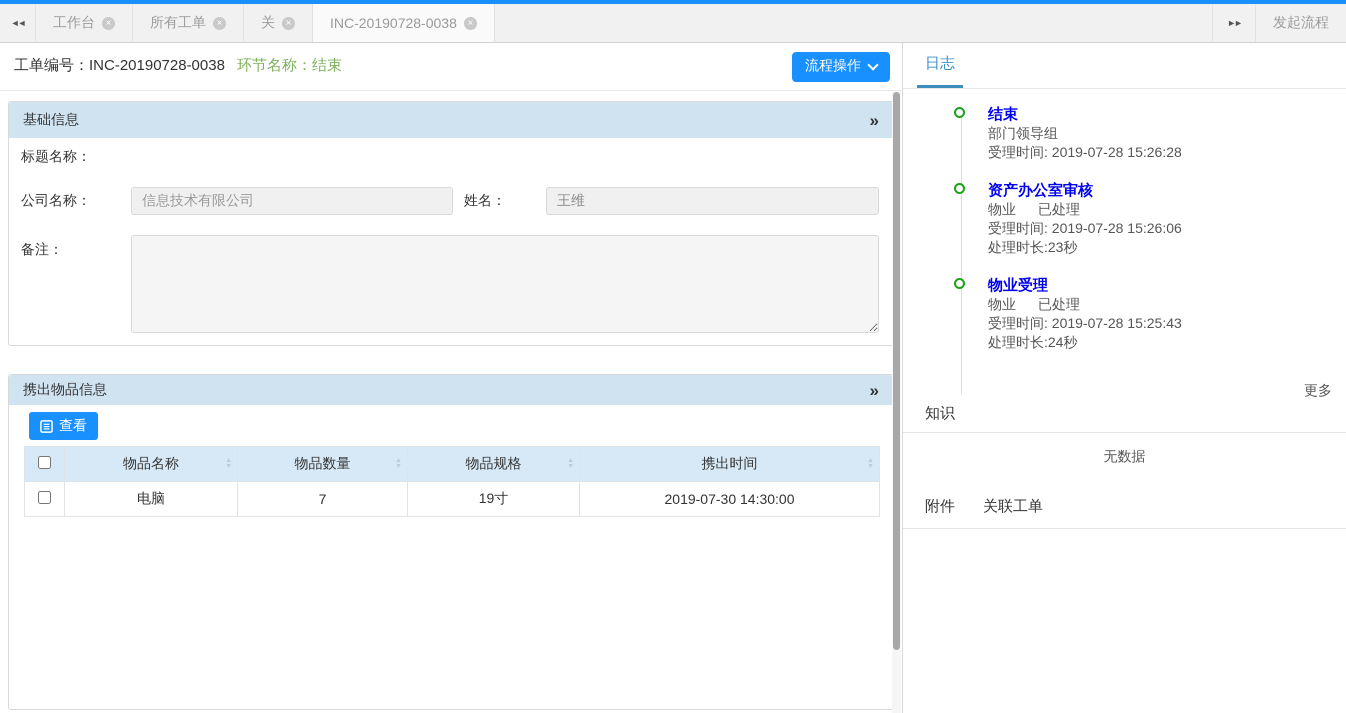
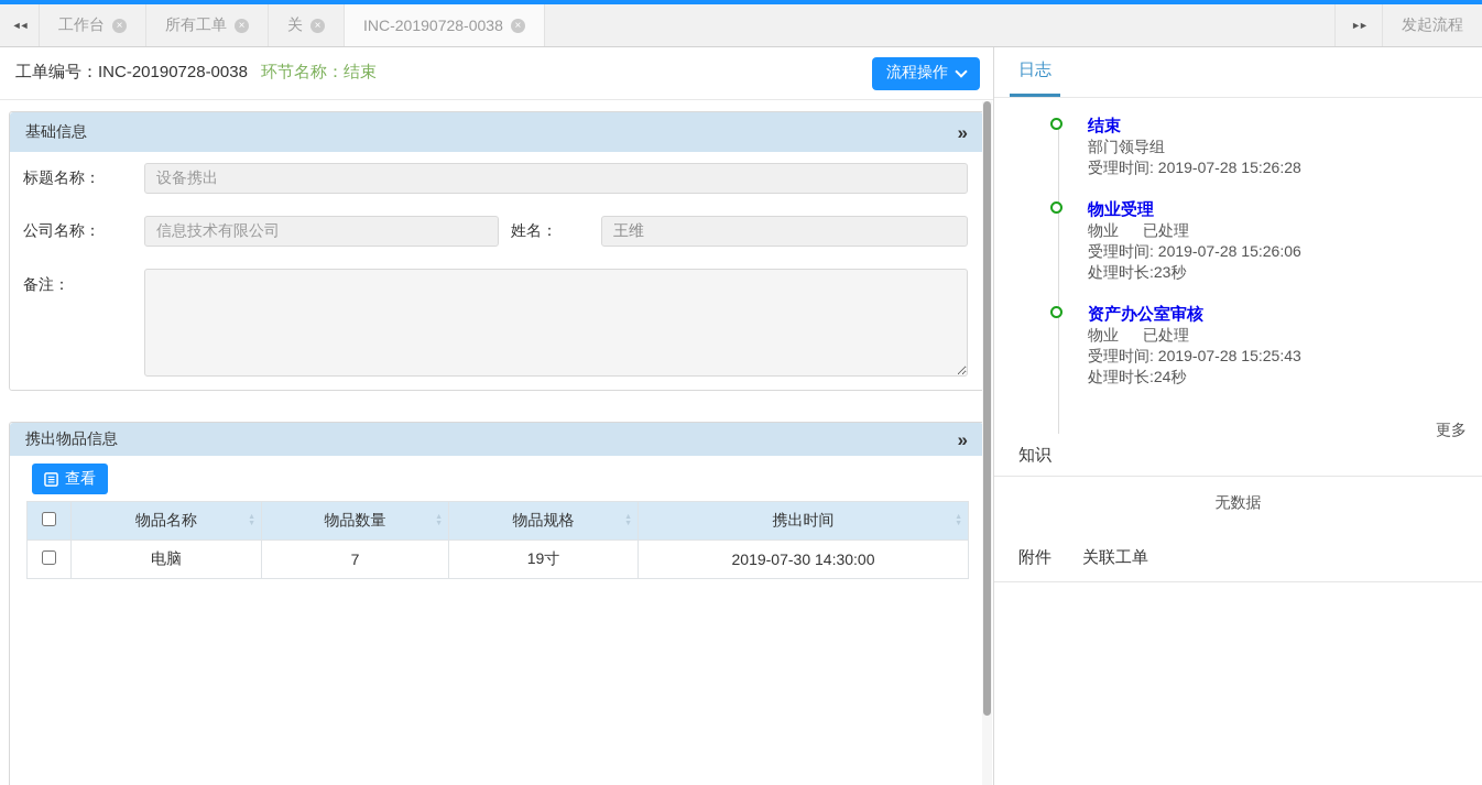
  ◄◄
  工作台
  ×
  所有工单
  ×
  关
  ×
  INC-20190728-0038
  ×
  ►►
  发起流程
  工单编号：INC-20190728-0038
  环节名称：结束
  流程操作
  基础信息
  »
  标题名称：
+ 设备携出
  公司名称：
  信息技术有限公司
  姓名：
  王维
  备注：
  携出物品信息
  »
  查看
  	电脑	7	19寸	2019-07-30 14:30:00
  日志
  结束
  部门领导组
  受理时间: 2019-07-28 15:26:28
- 资产办公室审核
+ 物业受理
  物业 已处理
  受理时间: 2019-07-28 15:26:06
  处理时长:23秒
- 物业受理
+ 资产办公室审核
  物业 已处理
  受理时间: 2019-07-28 15:25:43
  处理时长:24秒
  更多
  知识
  无数据
  附件
  关联工单
